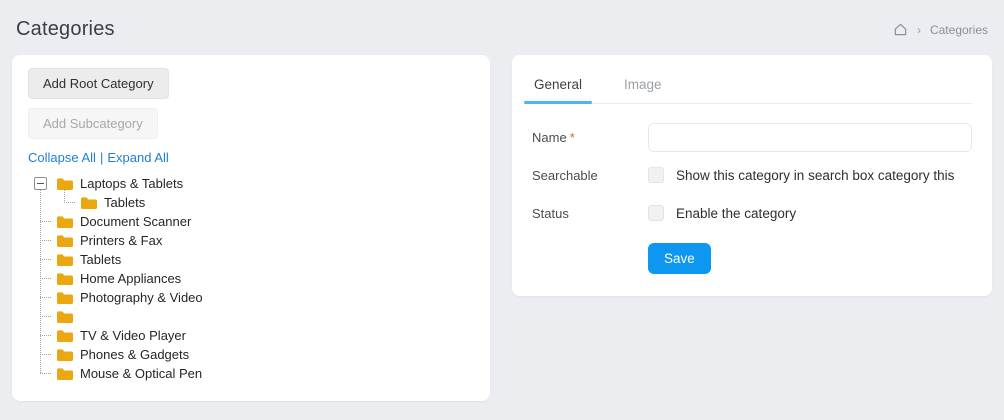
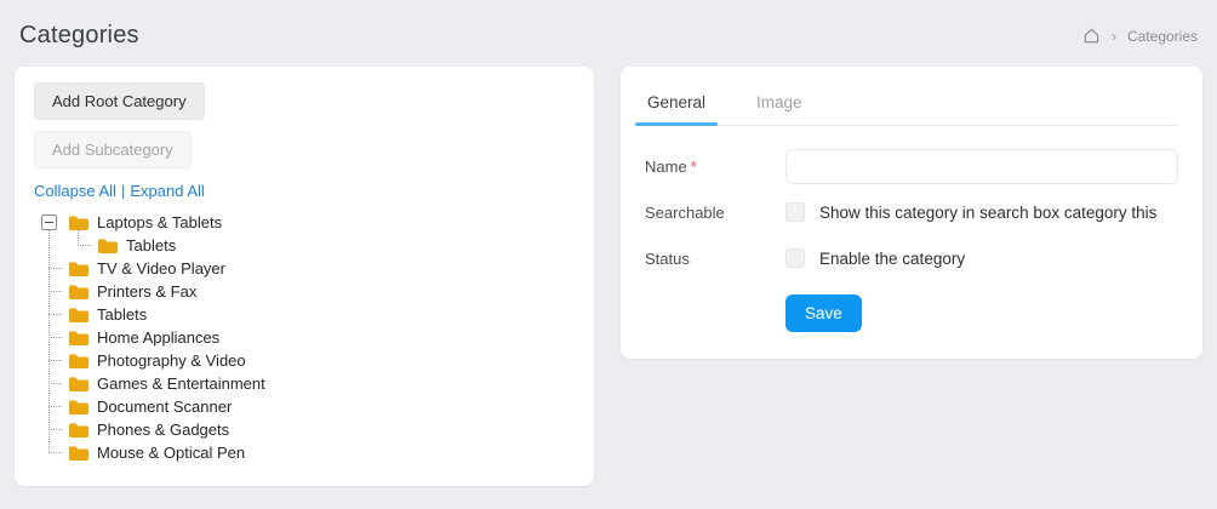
  Categories
  ›
  Categories
  Add Root Category
  Add Subcategory
  Collapse All | Expand All
  Laptops & Tablets
  Tablets
- Document Scanner
+ TV & Video Player
  Printers & Fax
  Tablets
  Home Appliances
  Photography & Video
+ Games & Entertainment
- TV & Video Player
+ Document Scanner
  Phones & Gadgets
  Mouse & Optical Pen
  General
  Image
  Name *
  Searchable
  Show this category in search box category this
  Status
  Enable the category
  Save
